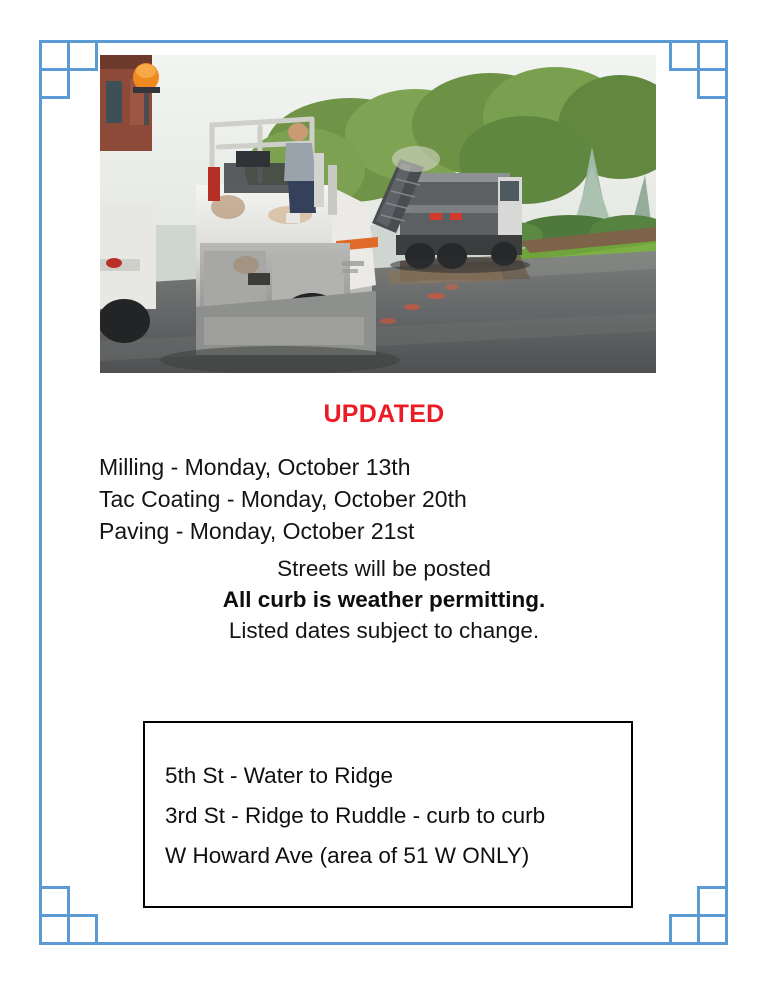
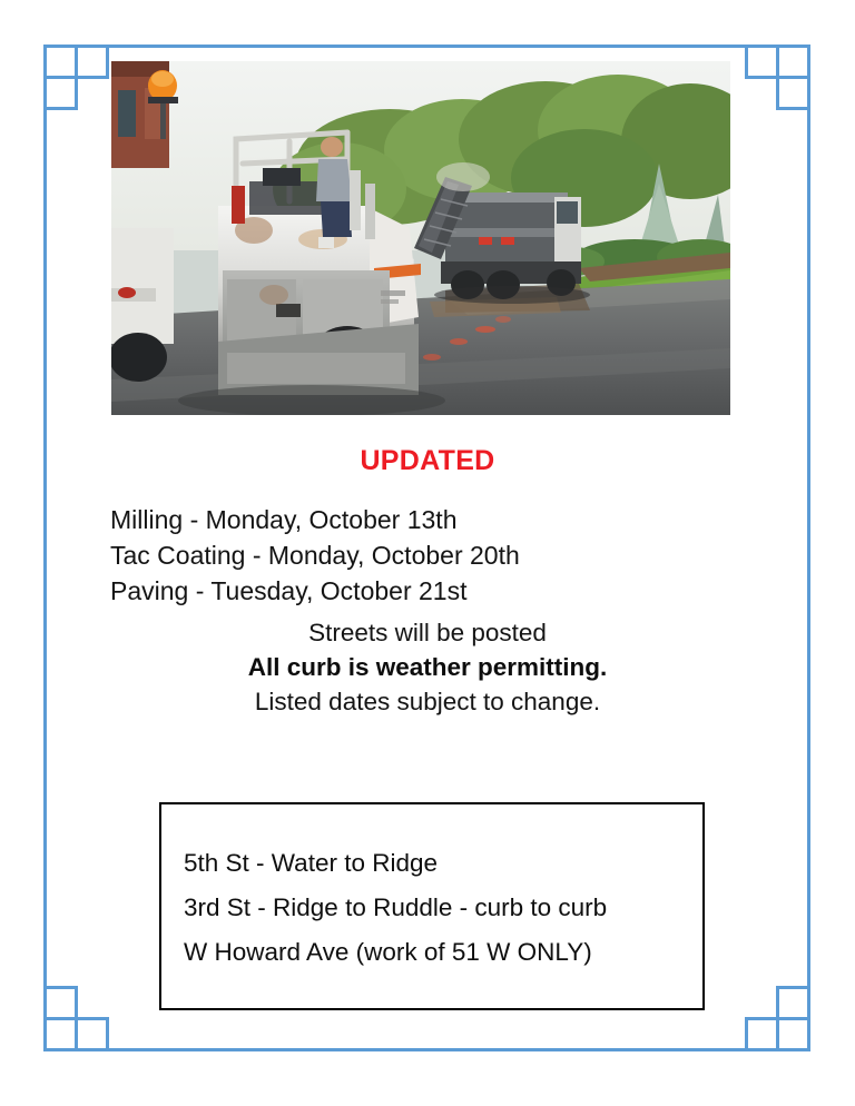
  UPDATED
  Milling - Monday, October 13th
  Tac Coating - Monday, October 20th
- Paving - Monday, October 21st
+ Paving - Tuesday, October 21st
  Streets will be posted
  All curb is weather permitting.
  Listed dates subject to change.
  5th St - Water to Ridge
  3rd St - Ridge to Ruddle - curb to curb
- W Howard Ave (area of 51 W ONLY)
+ W Howard Ave (work of 51 W ONLY)
